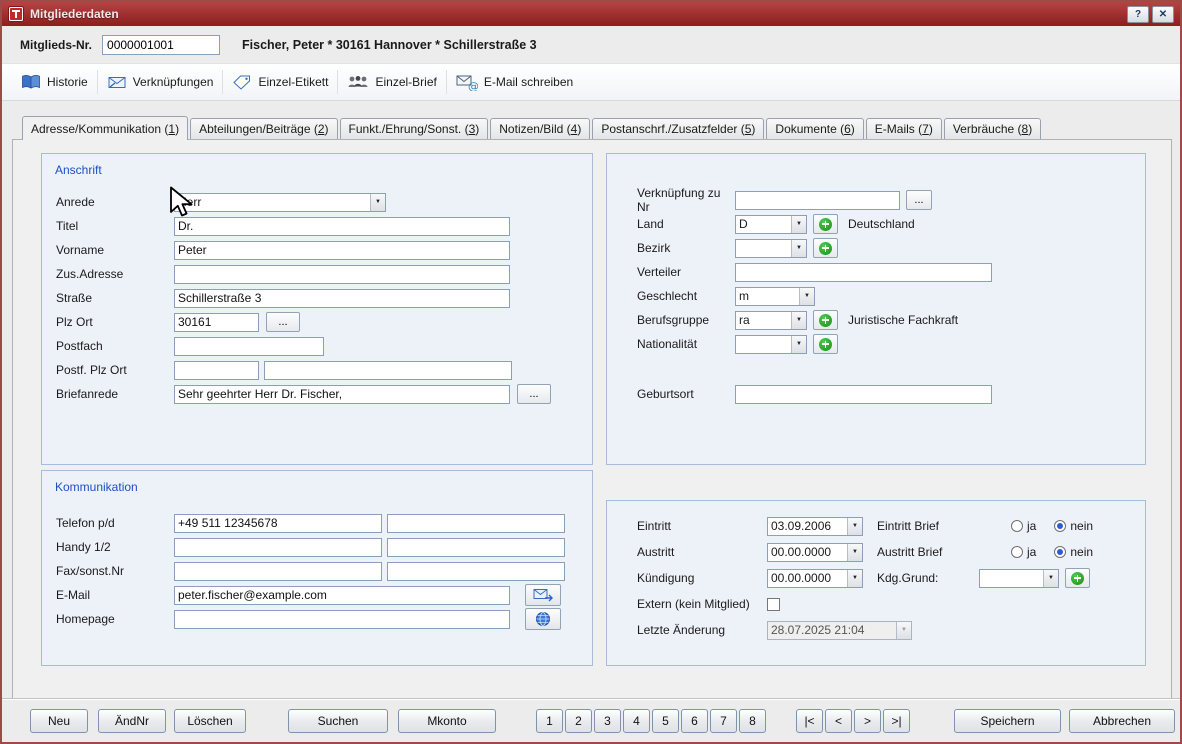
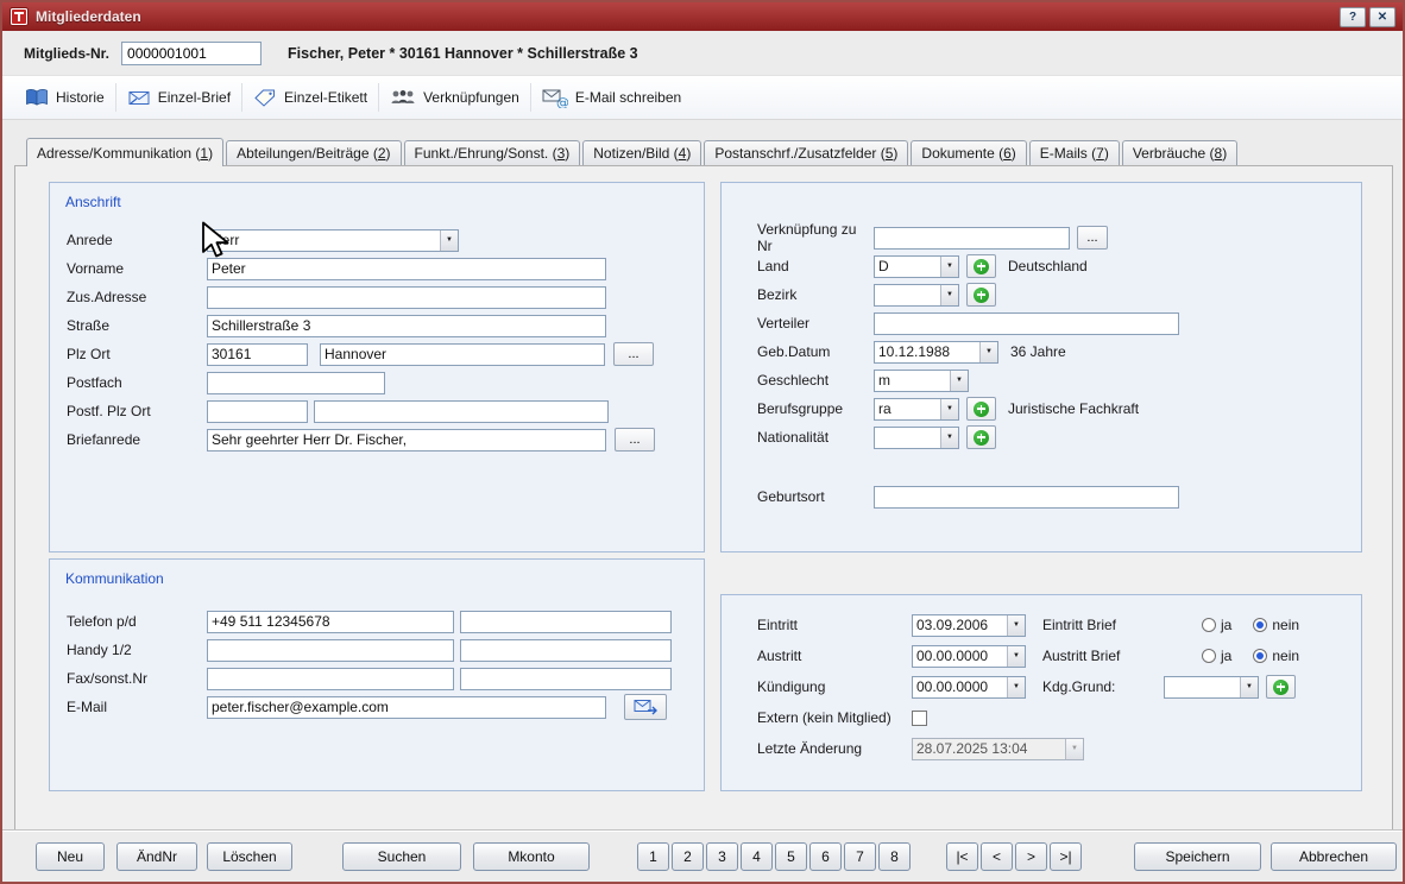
  Mitgliederdaten
  ?
  ✕
  Mitglieds-Nr.
  0000001001
  Fischer, Peter * 30161 Hannover * Schillerstraße 3
  Historie
- Verknüpfungen
+ Einzel-Brief
  Einzel-Etikett
- Einzel-Brief
+ Verknüpfungen
  @
  E-Mail schreiben
  Adresse/Kommunikation (1)
  Abteilungen/Beiträge (2)
  Funkt./Ehrung/Sonst. (3)
  Notizen/Bild (4)
  Postanschrf./Zusatzfelder (5)
  Dokumente (6)
  E-Mails (7)
  Verbräuche (8)
  Anschrift
  Anrede
- Titel
- Dr.
  Vorname
  Peter
  Zus.Adresse
  Straße
  Schillerstraße 3
  Plz Ort
  30161
+ Hannover
  ...
  Postfach
  Postf. Plz Ort
  Briefanrede
  Sehr geehrter Herr Dr. Fischer,
  ...
  Kommunikation
  Telefon p/d
  +49 511 12345678
  Handy 1/2
  Fax/sonst.Nr
  E-Mail
  peter.fischer@example.com
- Homepage
  Verknüpfung zu Nr
  ...
  Land
  D
  Deutschland
  Bezirk
  Verteiler
+ Geb.Datum
+ 10.12.1988
+ 36 Jahre
  Geschlecht
  m
  Berufsgruppe
  ra
  Juristische Fachkraft
  Nationalität
  Geburtsort
  Eintritt
  03.09.2006
  Eintritt Brief
  ja
  nein
  Austritt
  00.00.0000
  Austritt Brief
  ja
  nein
  Kündigung
  00.00.0000
  Kdg.Grund:
  Extern (kein Mitglied)
  Letzte Änderung
- 28.07.2025 21:04
+ 28.07.2025 13:04
  Neu
  ÄndNr
  Löschen
  Suchen
  Mkonto
  1
  2
  3
  4
  5
  6
  7
  8
  |<
  <
  >
  >|
  Speichern
  Abbrechen
